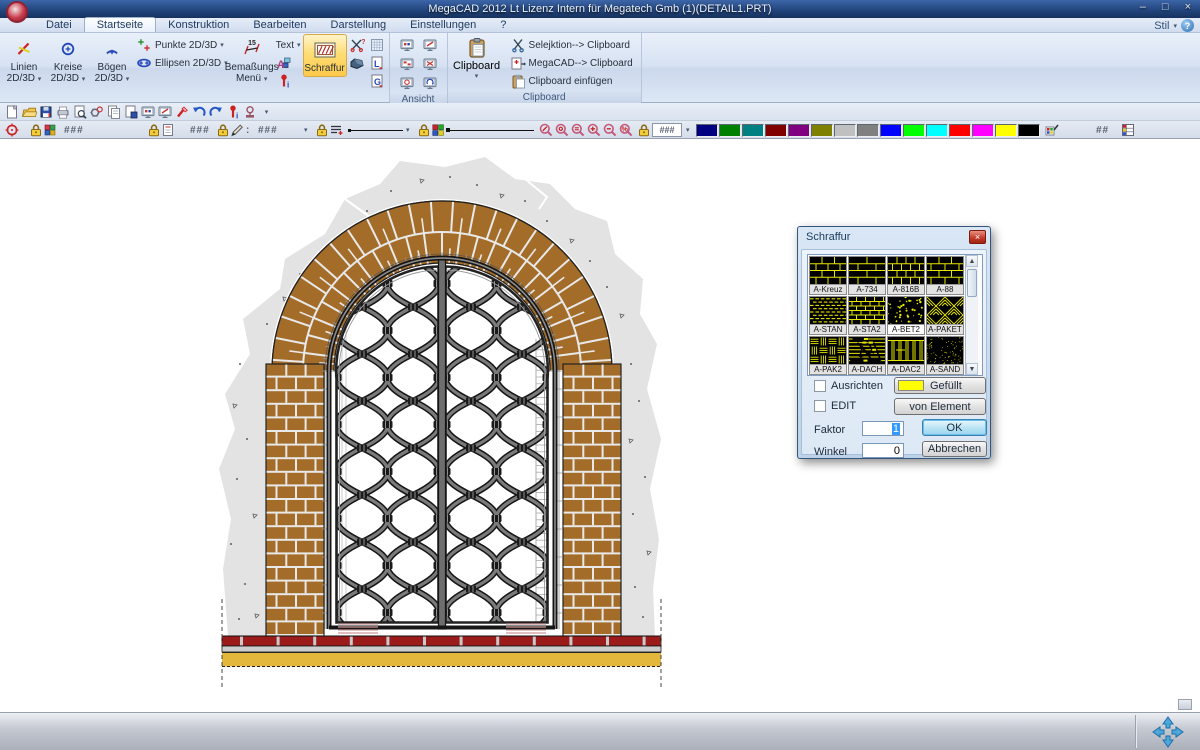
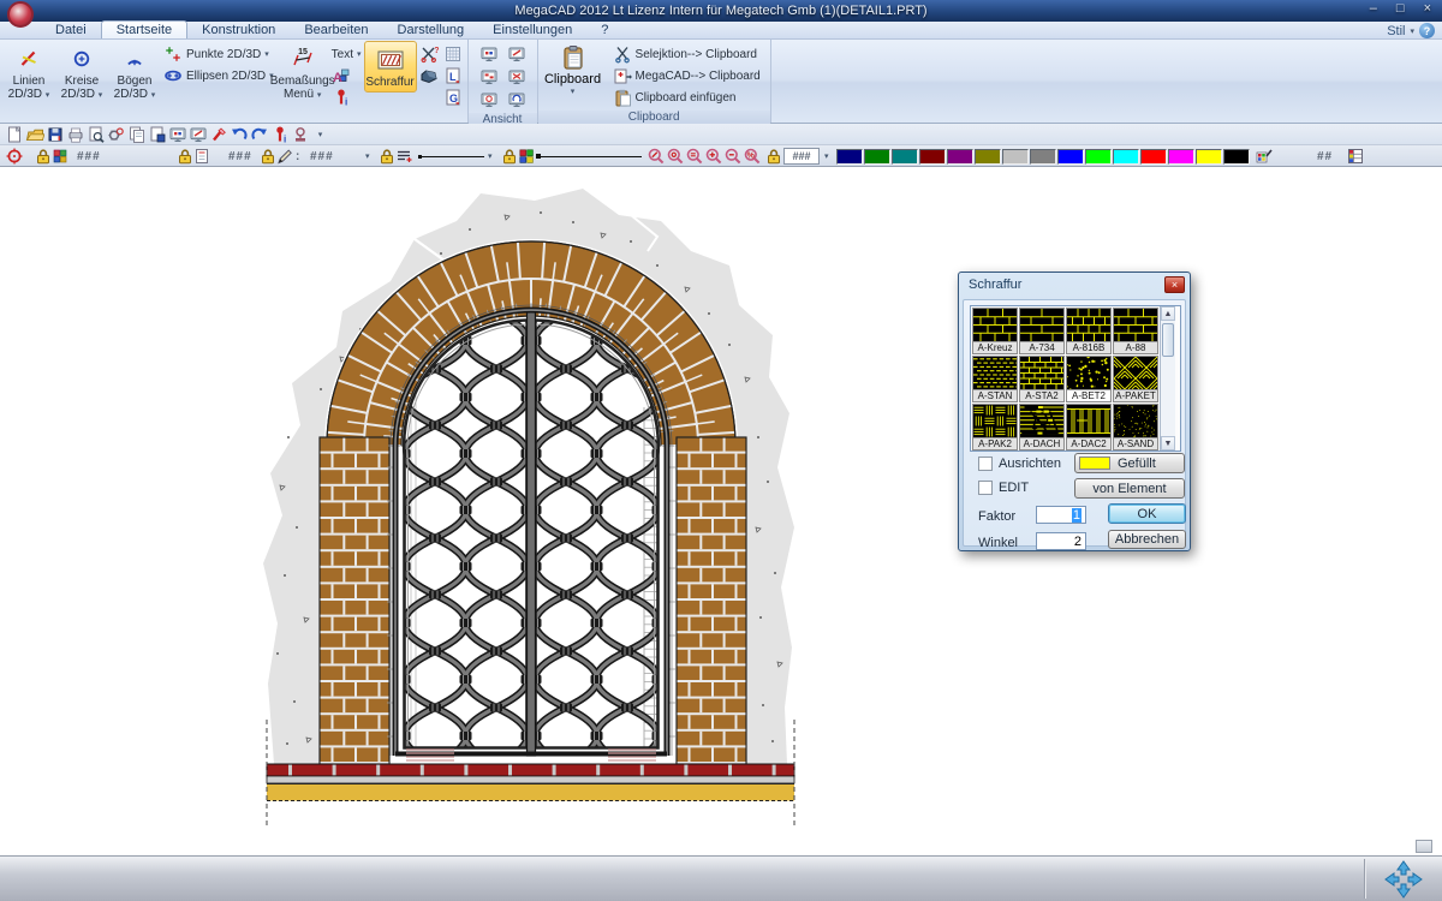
  MegaCAD 2012 Lt Lizenz Intern für Megatech Gmb (1)(DETAIL1.PRT)
  –
  □
  ×
  Datei
  Startseite
  Konstruktion
  Bearbeiten
  Darstellung
  Einstellungen
  ?
  Stil
  ?
  Linien
  2D/3D
  Kreise
  2D/3D
  Bögen
  2D/3D
  Punkte 2D/3D
  Ellipsen 2D/3D
  Bemaßungs
  Menü
  Text
  A
  i
  Schraffur
  L
  G
  Ansicht
  Clipboard
  Selejktion--> Clipboard
  MegaCAD--> Clipboard
  Clipboard einfügen
  Clipboard
  i
  ###
  ###
  :
  ###
  ###
  ##
  Schraffur
  ×
  A-Kreuz
  A-734
  A-816B
  A-88
  A-STAN
  A-STA2
  A-BET2
  A-PAKET
  A-PAK2
  A-DACH
  A-DAC2
  A-SAND
  Ausrichten
  Gefüllt
  EDIT
  von Element
  Faktor
  1
  OK
  Winkel
- 0
+ 2
  Abbrechen
